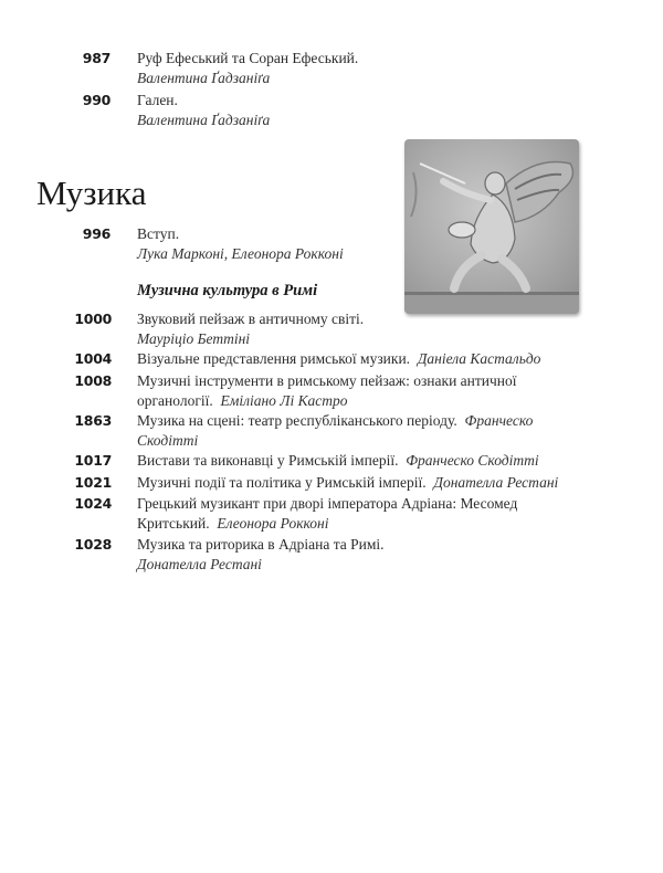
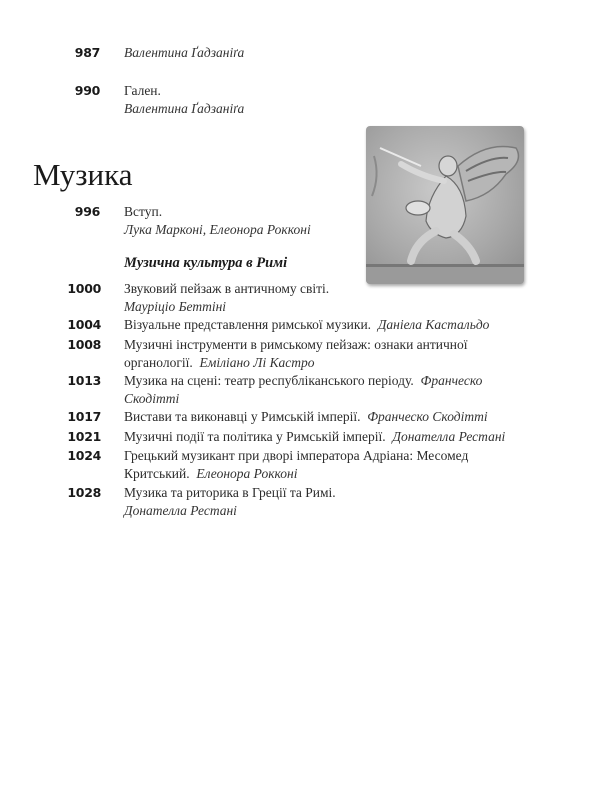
  987
- Руф Ефеський та Соран Ефеський.
  Валентина Ґадзаніґа
  990
  Гален.
  Валентина Ґадзаніґа
  Музика
  996
  Вступ.
  Лука Марконі, Елеонора Рокконі
  Музична культура в Римі
  1000
  Звуковий пейзаж в античному світі.
  Мауріціо Беттіні
  1004
  Візуальне представлення римської музики. Даніела Кастальдо
  1008
  Музичні інструменти в римському пейзаж: ознаки античної органології. Еміліано Лі Кастро
- 1863
+ 1013
  Музика на сцені: театр республіканського періоду. Франческо Скодітті
  1017
  Вистави та виконавці у Римській імперії. Франческо Скодітті
  1021
  Музичні події та політика у Римській імперії. Донателла Рестані
  1024
  Грецький музикант при дворі імператора Адріана: Месомед Критський. Елеонора Рокконі
  1028
- Музика та риторика в Адріана та Римі.
+ Музика та риторика в Греції та Римі.
  Донателла Рестані
